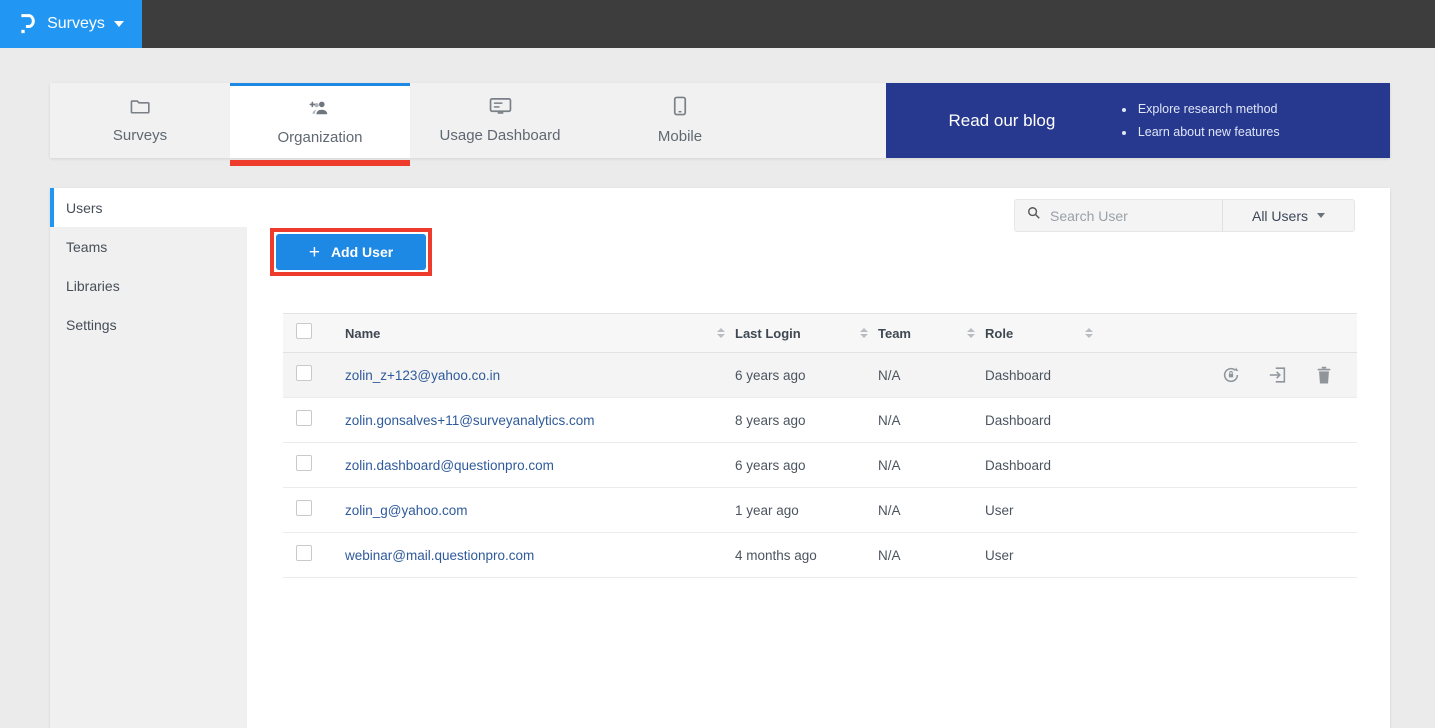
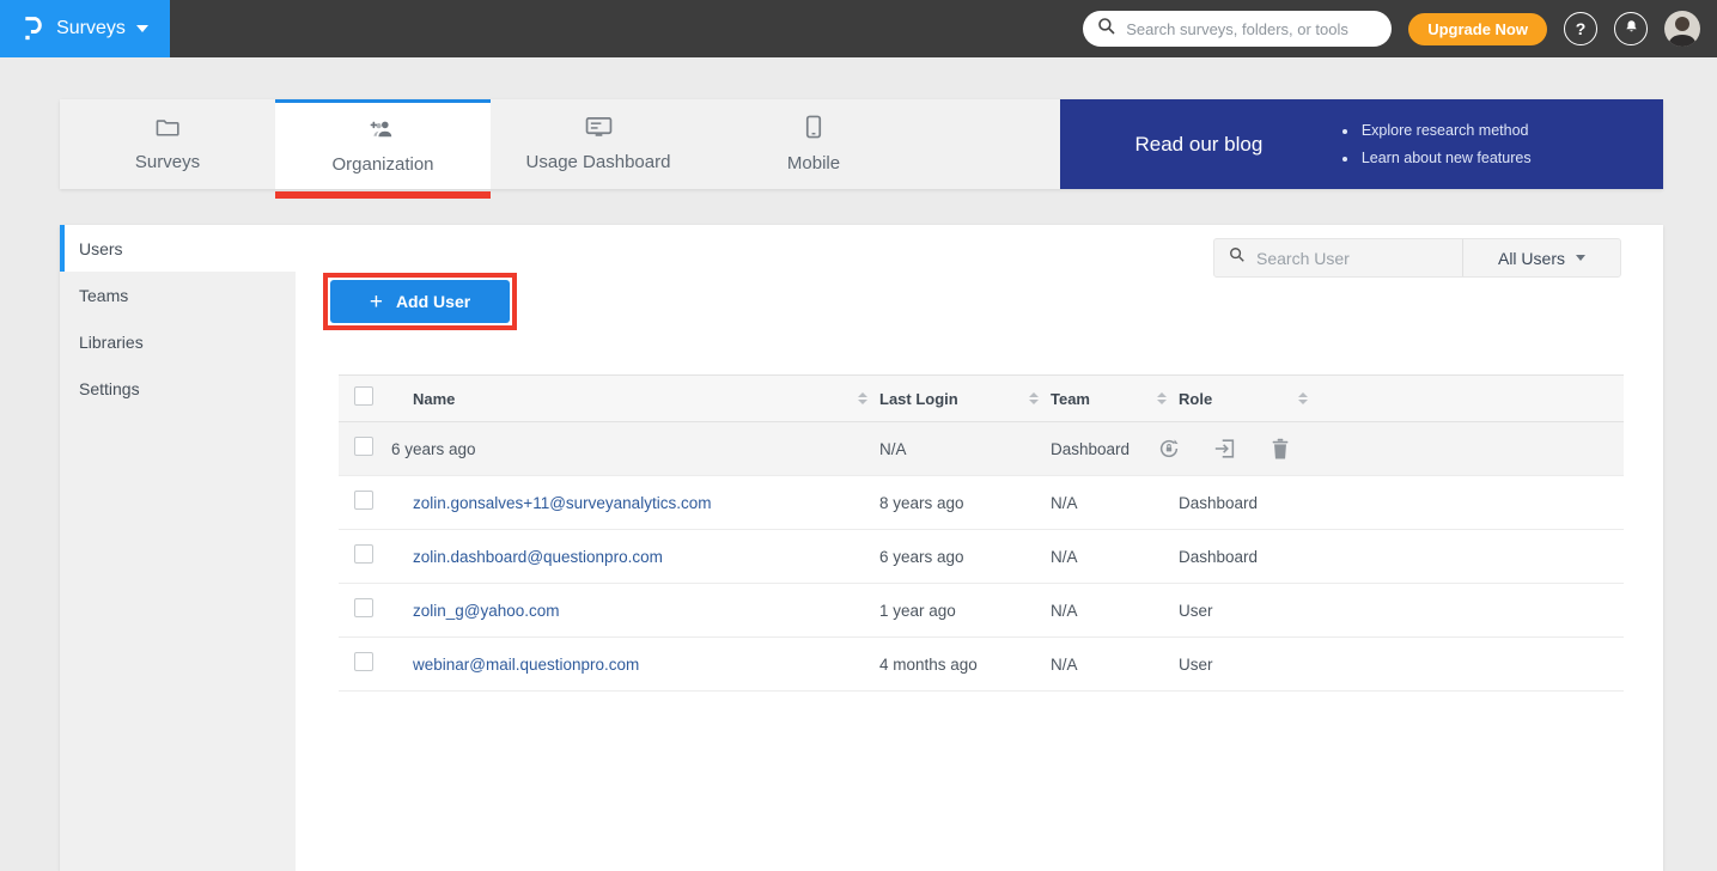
  Surveys
+ Search surveys, folders, or tools
+ Upgrade Now
+ ?
  Surveys
  Organization
  Usage Dashboard
  Mobile
  Read our blog
  Explore research method
  Learn about new features
  Users
  Teams
  Libraries
  Settings
  Search User
  All Users
  +
  Add User
  Name
  Last Login
  Team
  Role
- zolin_z+123@yahoo.co.in
  6 years ago
  N/A
  Dashboard
  zolin.gonsalves+11@surveyanalytics.com
  8 years ago
  N/A
  Dashboard
  zolin.dashboard@questionpro.com
  6 years ago
  N/A
  Dashboard
  zolin_g@yahoo.com
  1 year ago
  N/A
  User
  webinar@mail.questionpro.com
  4 months ago
  N/A
  User
